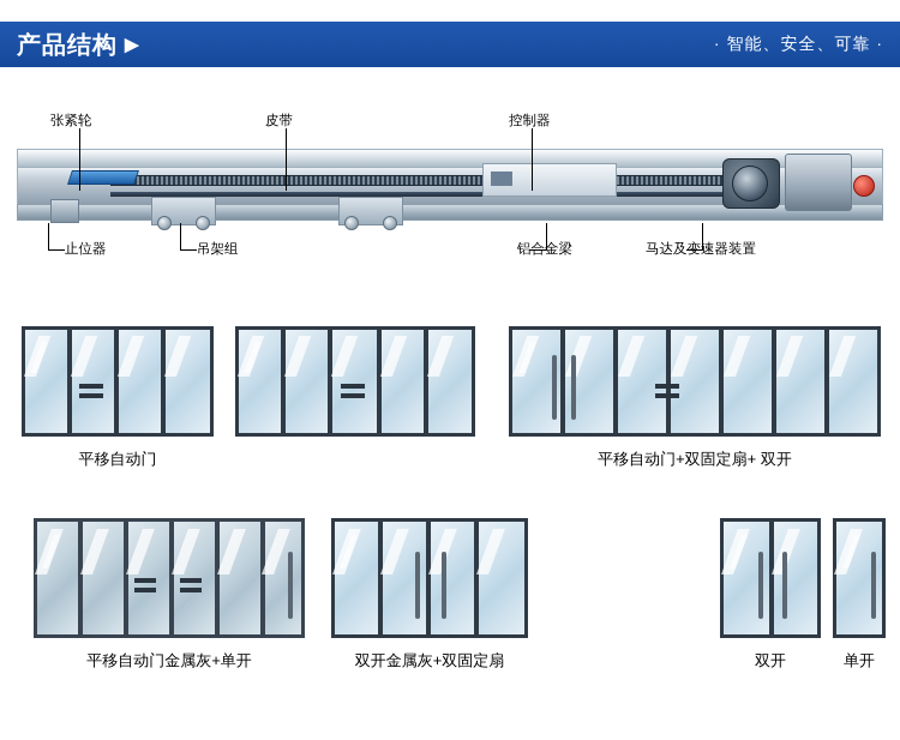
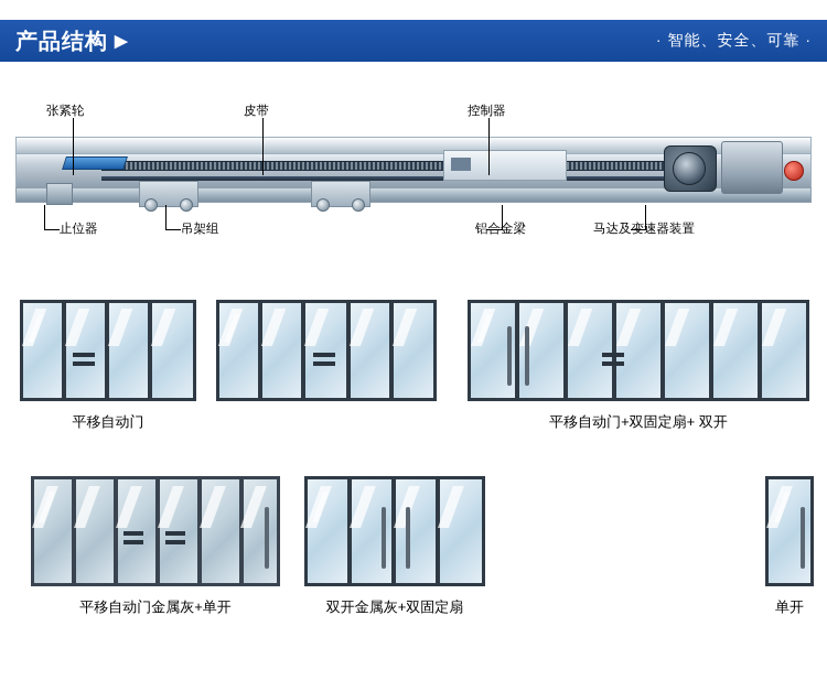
  产品结构
  ▶
  · 智能、安全、可靠 ·
  张紧轮
  皮带
  控制器
  止位器
  吊架组
  铝合金梁
  马达及变速器装置
  平移自动门
  平移自动门+双固定扇+ 双开
  平移自动门金属灰+单开
  双开金属灰+双固定扇
- 双开
  单开
